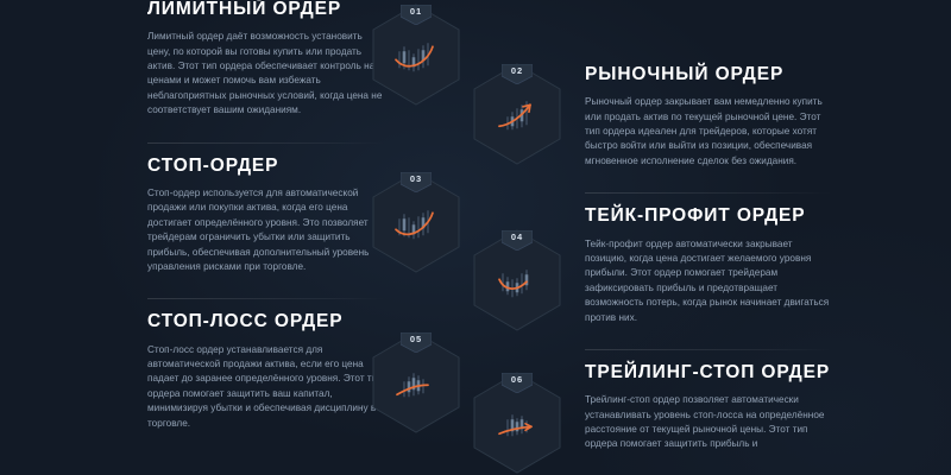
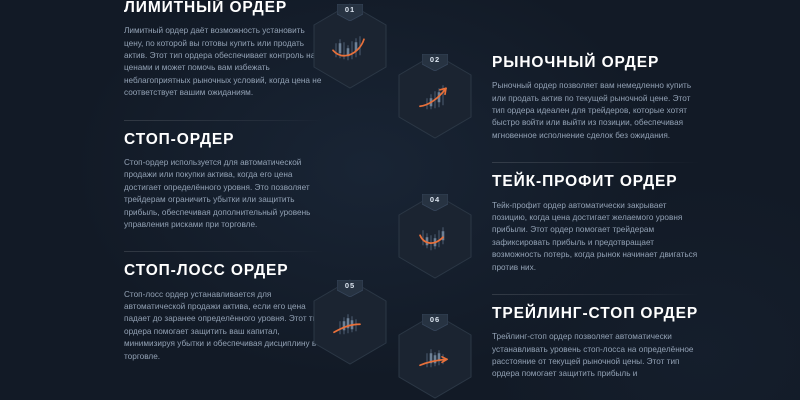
  ЛИМИТНЫЙ ОРДЕР
  Лимитный ордер даёт возможность установить цену, по которой вы готовы купить или продать актив. Этот тип ордера обеспечивает контроль на ценами и может помочь вам избежать неблагоприятных рыночных условий, когда цена не соответствует вашим ожиданиям.
  СТОП-ОРДЕР
  Стоп-ордер используется для автоматической продажи или покупки актива, когда его цена достигает определённого уровня. Это позволяет трейдерам ограничить убытки или защитить прибыль, обеспечивая дополнительный уровень управления рисками при торговле.
  СТОП-ЛОСС ОРДЕР
  Стоп-лосс ордер устанавливается для автоматической продажи актива, если его цена падает до заранее определённого уровня. Этот т ордера помогает защитить ваш капитал, минимизируя убытки и обеспечивая дисциплину в торговле.
  РЫНОЧНЫЙ ОРДЕР
- Рыночный ордер закрывает вам немедленно купить или продать актив по текущей рыночной цене. Этот тип ордера идеален для трейдеров, которые хотят быстро войти или выйти из позиции, обеспечивая мгновенное исполнение сделок без ожидания.
+ Рыночный ордер позволяет вам немедленно купить или продать актив по текущей рыночной цене. Этот тип ордера идеален для трейдеров, которые хотят быстро войти или выйти из позиции, обеспечивая мгновенное исполнение сделок без ожидания.
  ТЕЙК-ПРОФИТ ОРДЕР
  Тейк-профит ордер автоматически закрывает позицию, когда цена достигает желаемого уровня прибыли. Этот ордер помогает трейдерам зафиксировать прибыль и предотвращает возможность потерь, когда рынок начинает двигаться против них.
  ТРЕЙЛИНГ-СТОП ОРДЕР
  Трейлинг-стоп ордер позволяет автоматически устанавливать уровень стоп-лосса на определённое расстояние от текущей рыночной цены. Этот тип ордера помогает защитить прибыль и
  01
  02
- 03
  04
  05
  06
